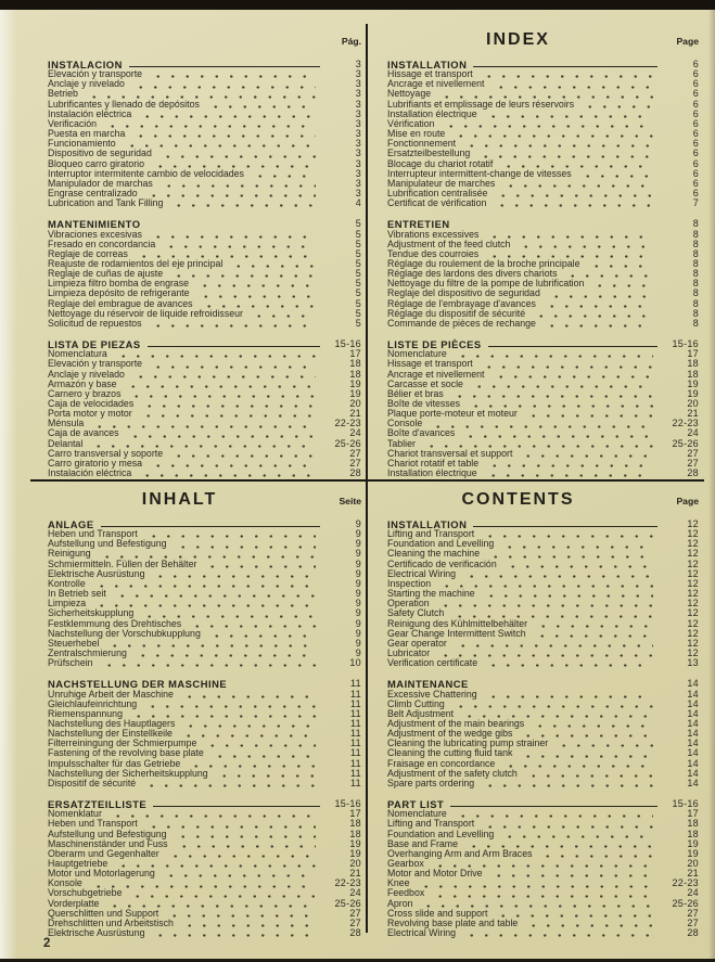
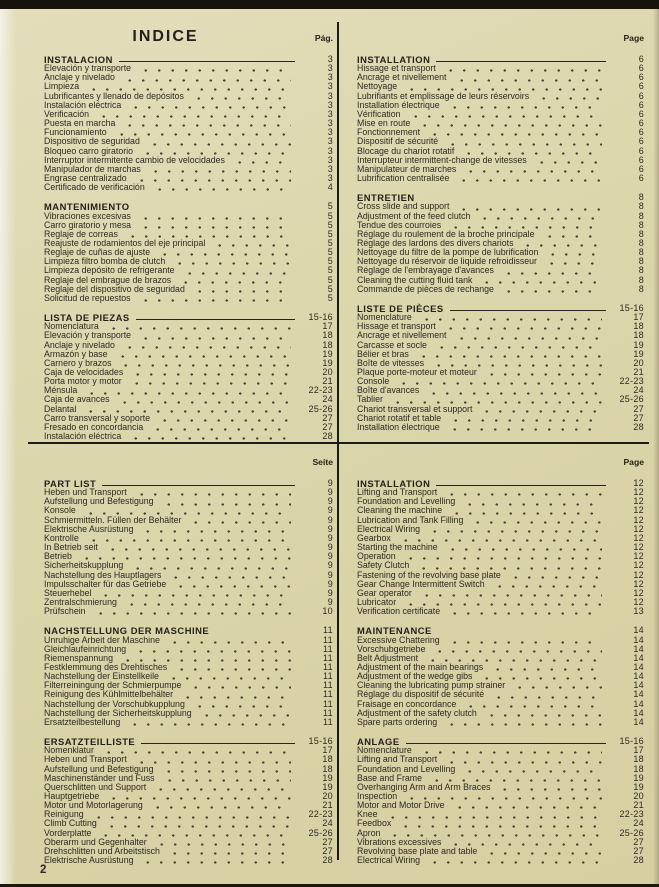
+ INDICE
  Pág.
  INSTALACION
  3
  Elevación y transporte
  3
  Anclaje y nivelado
  3
- Betrieb
+ Limpieza
  3
  Lubrificantes y llenado de depósitos
  3
  Instalación eléctrica
  3
  Verificación
  3
  Puesta en marcha
  3
  Funcionamiento
  3
  Dispositivo de seguridad
  3
  Bloqueo carro giratorio
  3
  Interruptor intermitente cambio de velocidades
  3
  Manipulador de marchas
  3
  Engrase centralizado
  3
- Lubrication and Tank Filling
+ Certificado de verificación
  4
  MANTENIMIENTO
  5
  Vibraciones excesivas
  5
- Fresado en concordancia
+ Carro giratorio y mesa
  5
  Reglaje de correas
  5
  Reajuste de rodamientos del eje principal
  5
  Reglaje de cuñas de ajuste
  5
- Limpieza filtro bomba de engrase
+ Limpieza filtro bomba de clutch
  5
  Limpieza depósito de refrigerante
  5
- Reglaje del embrague de avances
+ Reglaje del embrague de brazos
  5
- Nettoyage du réservoir de liquide refroidisseur
+ Reglaje del dispositivo de seguridad
  5
  Solicitud de repuestos
  5
  LISTA DE PIEZAS
  15-16
  Nomenclatura
  17
  Elevación y transporte
  18
  Anclaje y nivelado
  18
  Armazón y base
  19
  Carnero y brazos
  19
  Caja de velocidades
  20
  Porta motor y motor
  21
  Ménsula
  22-23
  Caja de avances
  24
  Delantal
  25-26
  Carro transversal y soporte
  27
- Carro giratorio y mesa
+ Fresado en concordancia
  27
  Instalación eléctrica
  28
- INDEX
  Page
  INSTALLATION
  6
  Hissage et transport
  6
  Ancrage et nivellement
  6
  Nettoyage
  6
  Lubrifiants et emplissage de leurs réservoirs
  6
  Installation électrique
  6
  Vérification
  6
  Mise en route
  6
  Fonctionnement
  6
- Ersatzteilbestellung
+ Dispositif de sécurité
  6
  Blocage du chariot rotatif
  6
  Interrupteur intermittent-change de vitesses
  6
  Manipulateur de marches
  6
  Lubrification centralisée
  6
- Certificat de vérification
- 7
  ENTRETIEN
  8
- Vibrations excessives
+ Cross slide and support
  8
  Adjustment of the feed clutch
  8
  Tendue des courroies
  8
  Réglage du roulement de la broche principale
  8
  Réglage des lardons des divers chariots
  8
  Nettoyage du filtre de la pompe de lubrification
  8
- Reglaje del dispositivo de seguridad
+ Nettoyage du réservoir de liquide refroidisseur
  8
  Réglage de l'embrayage d'avances
  8
- Réglage du dispositif de sécurité
+ Cleaning the cutting fluid tank
  8
  Commande de pièces de rechange
  8
  LISTE DE PIÈCES
  15-16
  Nomenclature
  17
  Hissage et transport
  18
  Ancrage et nivellement
  18
  Carcasse et socle
  19
  Bélier et bras
  19
  Boîte de vitesses
  20
  Plaque porte-moteur et moteur
  21
  Console
  22-23
  Boîte d'avances
  24
  Tablier
  25-26
  Chariot transversal et support
  27
  Chariot rotatif et table
  27
  Installation électrique
  28
- INHALT
  Seite
- ANLAGE
+ PART LIST
  9
  Heben und Transport
  9
  Aufstellung und Befestigung
  9
- Reinigung
+ Konsole
  9
  Schmiermitteln. Füllen der Behälter
  9
  Elektrische Ausrüstung
  9
  Kontrolle
  9
  In Betrieb seit
  9
- Limpieza
+ Betrieb
  9
  Sicherheitskupplung
  9
- Festklemmung des Drehtisches
+ Nachstellung des Hauptlagers
  9
- Nachstellung der Vorschubkupplung
+ Impulsschalter für das Getriebe
  9
  Steuerhebel
  9
  Zentralschmierung
  9
  Prüfschein
  10
  NACHSTELLUNG DER MASCHINE
  11
  Unruhige Arbeit der Maschine
  11
  Gleichlaufeinrichtung
  11
  Riemenspannung
  11
- Nachstellung des Hauptlagers
+ Festklemmung des Drehtisches
  11
  Nachstellung der Einstellkeile
  11
  Filterreiningung der Schmierpumpe
  11
- Fastening of the revolving base plate
+ Reinigung des Kühlmittelbehälter
  11
- Impulsschalter für das Getriebe
+ Nachstellung der Vorschubkupplung
  11
  Nachstellung der Sicherheitskupplung
  11
- Dispositif de sécurité
+ Ersatzteilbestellung
  11
  ERSATZTEILLISTE
  15-16
  Nomenklatur
  17
  Heben und Transport
  18
  Aufstellung und Befestigung
  18
  Maschinenständer und Fuss
  19
- Oberarm und Gegenhalter
+ Querschlitten und Support
  19
  Hauptgetriebe
  20
  Motor und Motorlagerung
  21
- Konsole
+ Reinigung
  22-23
- Vorschubgetriebe
+ Climb Cutting
  24
  Vorderplatte
  25-26
- Querschlitten und Support
+ Oberarm und Gegenhalter
  27
  Drehschlitten und Arbeitstisch
  27
  Elektrische Ausrüstung
  28
- CONTENTS
  Page
  INSTALLATION
  12
  Lifting and Transport
  12
  Foundation and Levelling
  12
  Cleaning the machine
  12
- Certificado de verificación
+ Lubrication and Tank Filling
  12
  Electrical Wiring
  12
- Inspection
+ Gearbox
  12
  Starting the machine
  12
  Operation
  12
  Safety Clutch
  12
- Reinigung des Kühlmittelbehälter
+ Fastening of the revolving base plate
  12
  Gear Change Intermittent Switch
  12
  Gear operator
  12
  Lubricator
  12
  Verification certificate
  13
  MAINTENANCE
  14
  Excessive Chattering
  14
- Climb Cutting
+ Vorschubgetriebe
  14
  Belt Adjustment
  14
  Adjustment of the main bearings
  14
  Adjustment of the wedge gibs
  14
  Cleaning the lubricating pump strainer
  14
- Cleaning the cutting fluid tank
+ Réglage du dispositif de sécurité
  14
  Fraisage en concordance
  14
  Adjustment of the safety clutch
  14
  Spare parts ordering
  14
- PART LIST
+ ANLAGE
  15-16
  Nomenclature
  17
  Lifting and Transport
  18
  Foundation and Levelling
  18
  Base and Frame
  19
  Overhanging Arm and Arm Braces
  19
- Gearbox
+ Inspection
  20
  Motor and Motor Drive
  21
  Knee
  22-23
  Feedbox
  24
  Apron
  25-26
- Cross slide and support
+ Vibrations excessives
  27
  Revolving base plate and table
  27
  Electrical Wiring
  28
  2
